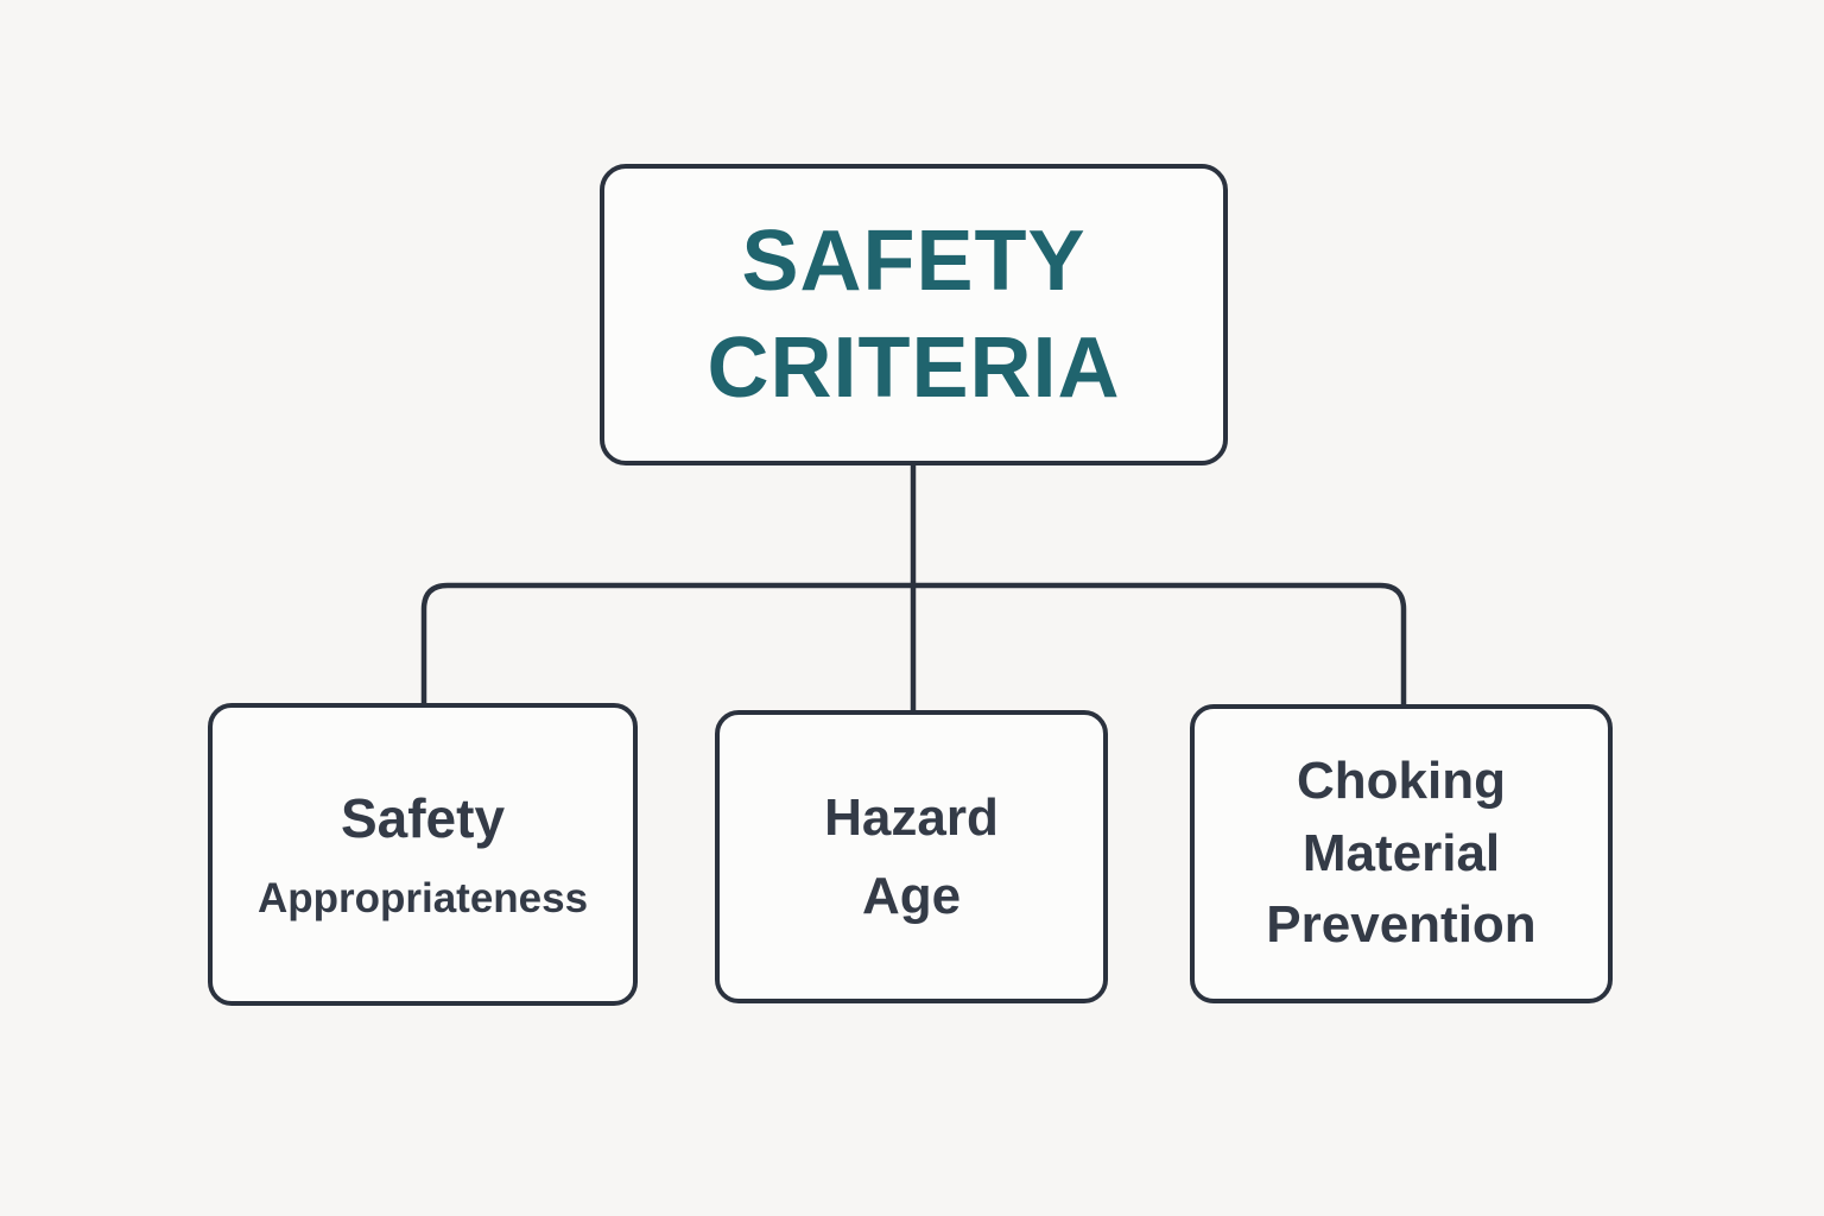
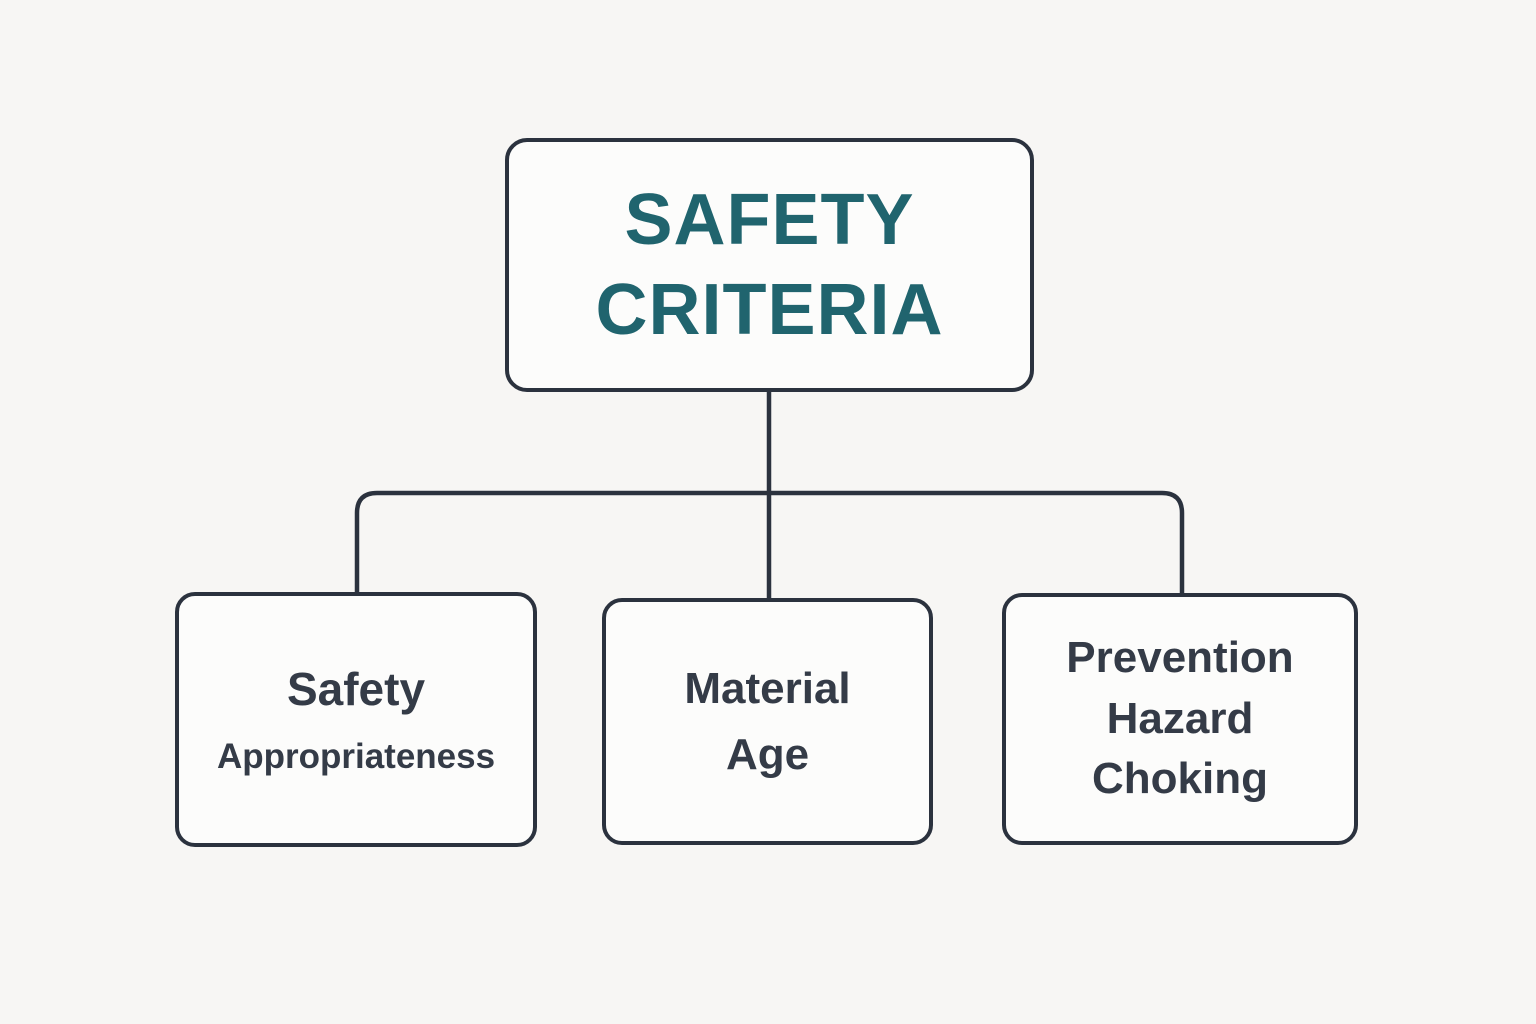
  SAFETY
  CRITERIA
  Safety
  Appropriateness
- Hazard
+ Material
  Age
- Choking
+ Prevention
- Material
+ Hazard
- Prevention
+ Choking
